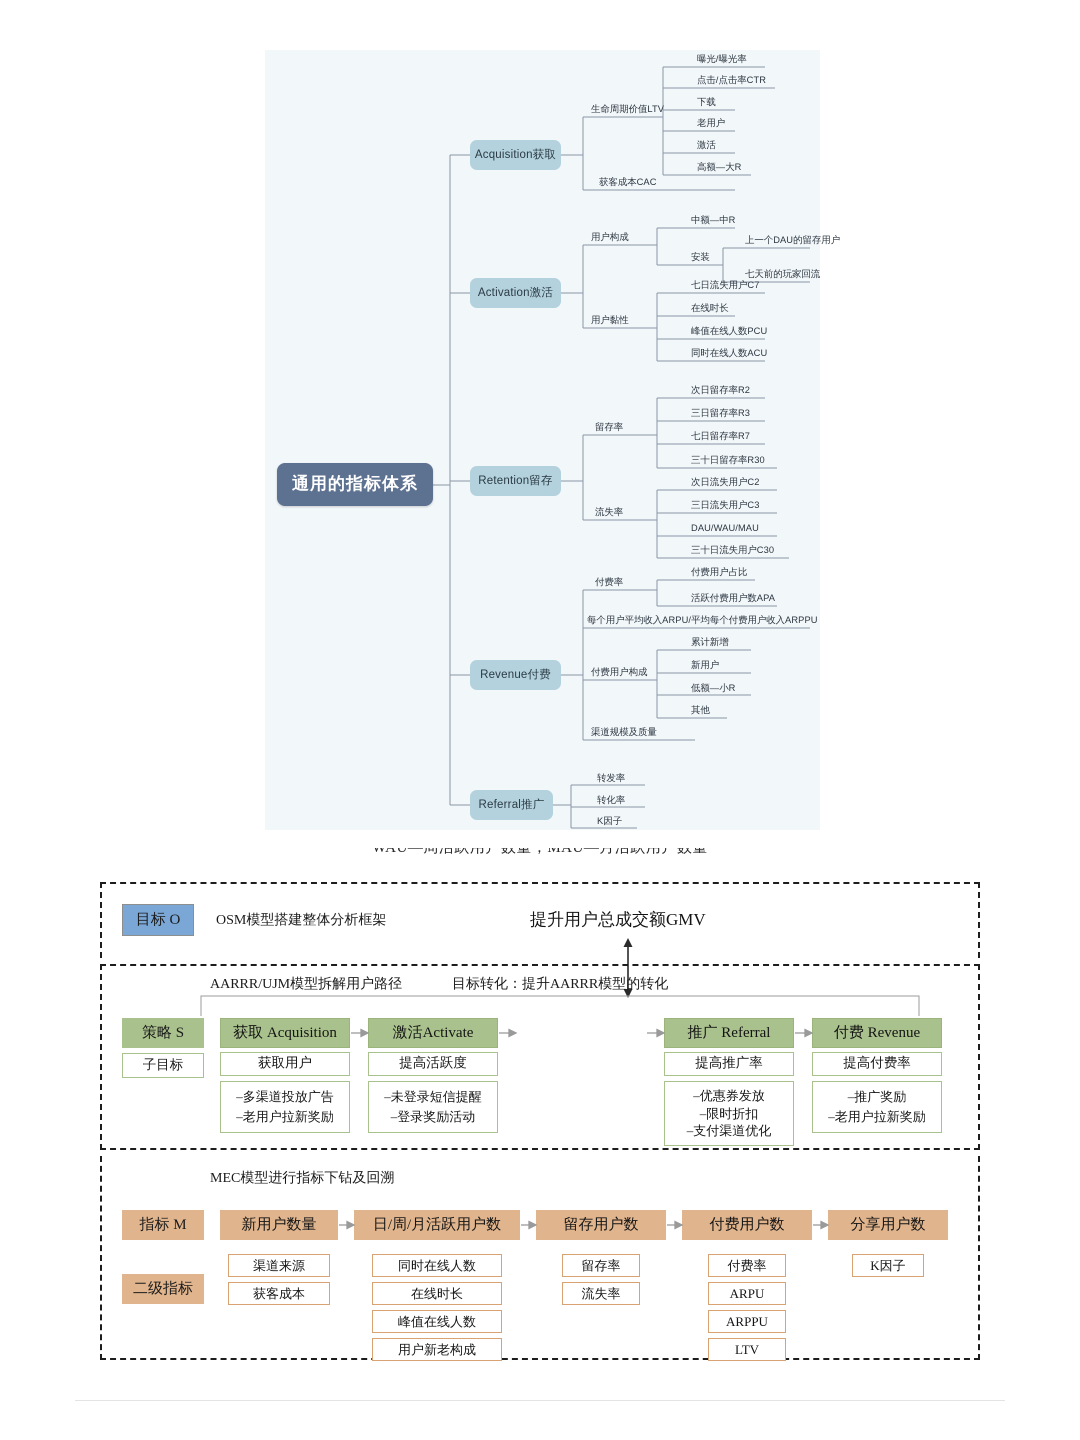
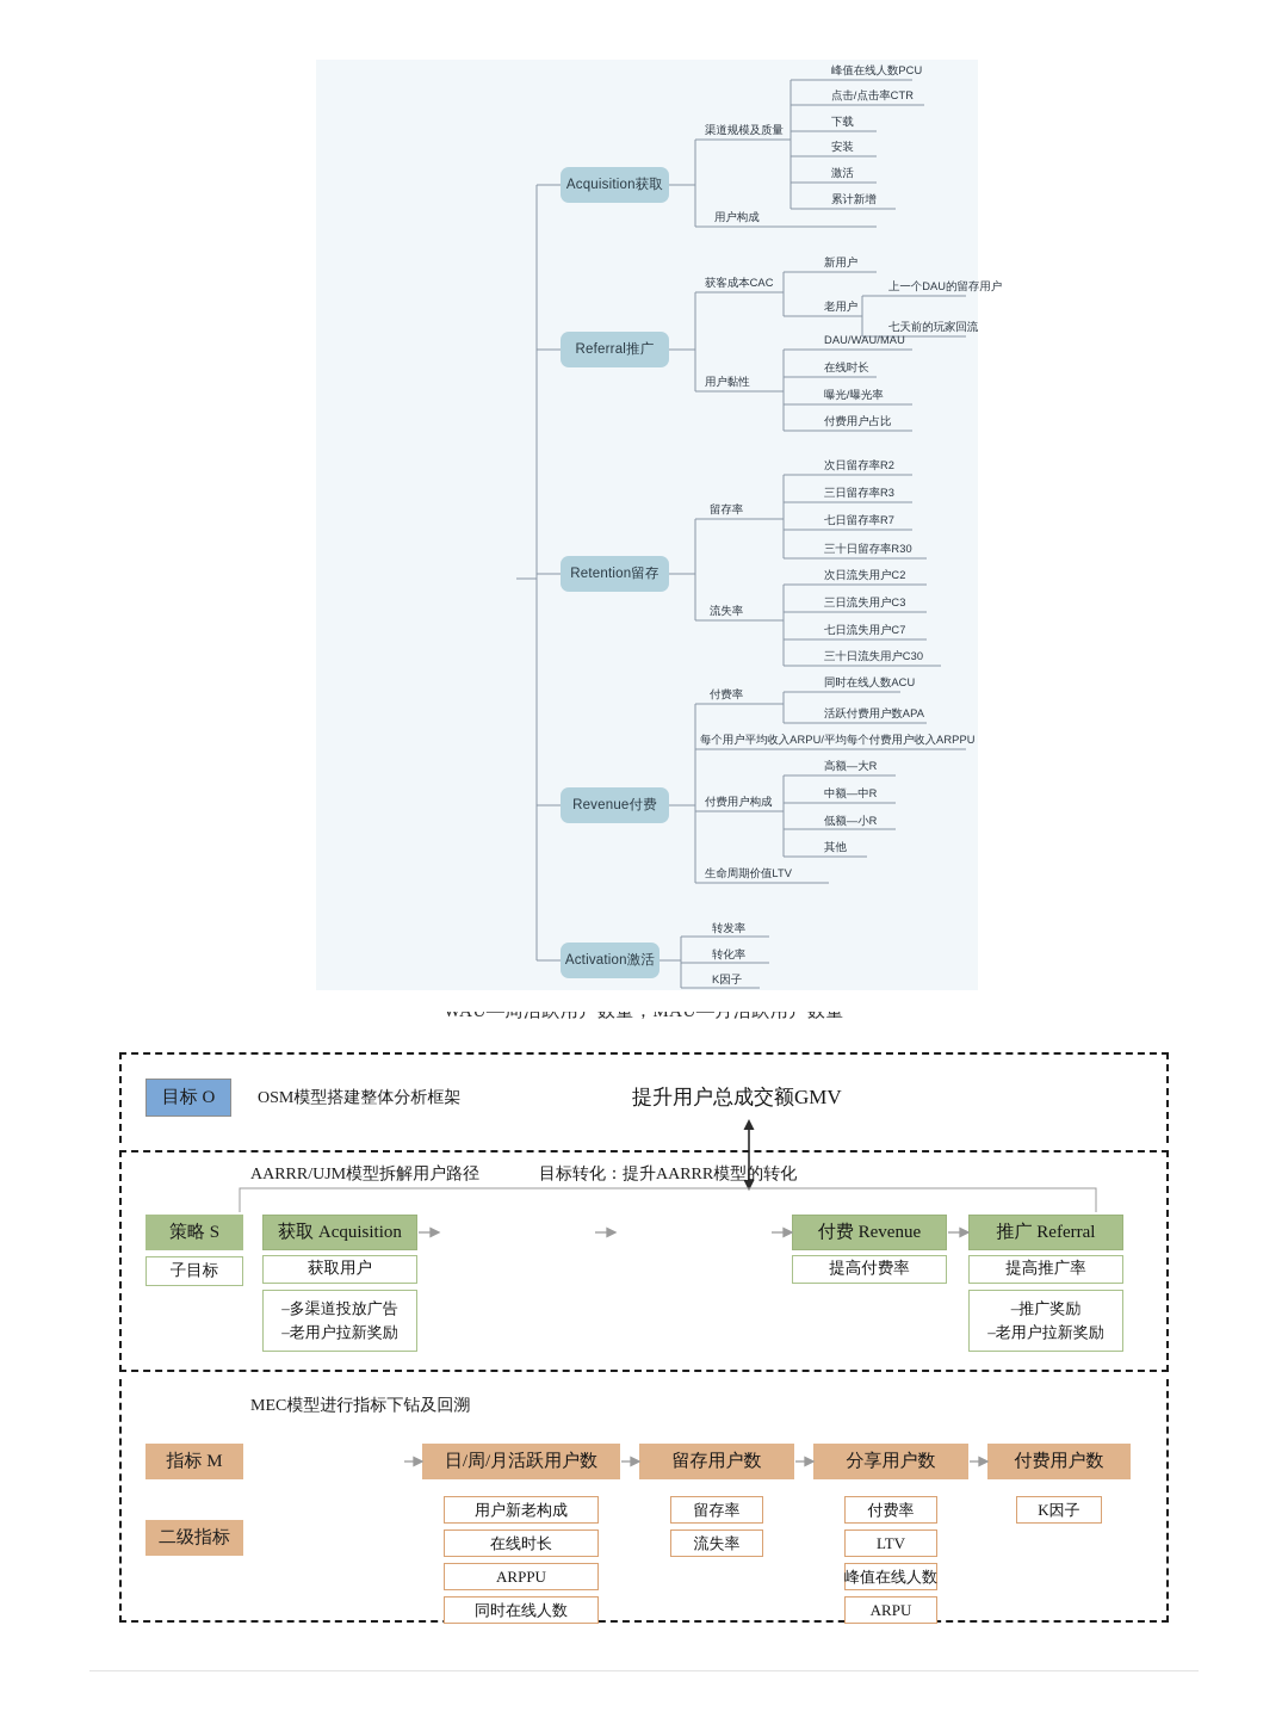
- 通用的指标体系
  Acquisition获取
- Activation激活
+ Referral推广
  Retention留存
  Revenue付费
- Referral推广
+ Activation激活
- 生命周期价值LTV
+ 渠道规模及质量
- 获客成本CAC
+ 用户构成
- 曝光/曝光率
+ 峰值在线人数PCU
  点击/点击率CTR
  下载
- 老用户
+ 安装
  激活
- 高额—大R
+ 累计新增
- 用户构成
+ 获客成本CAC
- 中额—中R
+ 新用户
- 安装
+ 老用户
  上一个DAU的留存用户
  七天前的玩家回流
  用户黏性
- 七日流失用户C7
+ DAU/WAU/MAU
  在线时长
- 峰值在线人数PCU
+ 曝光/曝光率
- 同时在线人数ACU
+ 付费用户占比
  留存率
  次日留存率R2
  三日留存率R3
  七日留存率R7
  三十日留存率R30
  流失率
  次日流失用户C2
  三日流失用户C3
- DAU/WAU/MAU
+ 七日流失用户C7
  三十日流失用户C30
  付费率
- 付费用户占比
+ 同时在线人数ACU
  活跃付费用户数APA
  每个用户平均收入ARPU/平均每个付费用户收入ARPPU
  付费用户构成
- 累计新增
+ 高额—大R
- 新用户
+ 中额—中R
  低额—小R
  其他
- 渠道规模及质量
+ 生命周期价值LTV
  转发率
  转化率
  K因子
  WAU—周活跃用户数量；MAU—月活跃用户数量
  目标 O
  OSM模型搭建整体分析框架
  提升用户总成交额GMV
  AARRR/UJM模型拆解用户路径
  目标转化：提升AARRR模型的转化
  策略 S
  子目标
  获取 Acquisition
  获取用户
  –多渠道投放广告
  –老用户拉新奖励
- 激活Activate
- 提高活跃度
- –未登录短信提醒
- –登录奖励活动
- 推广 Referral
+ 付费 Revenue
- 提高推广率
+ 提高付费率
- –优惠券发放
- –限时折扣
- –支付渠道优化
- 付费 Revenue
+ 推广 Referral
- 提高付费率
+ 提高推广率
  –推广奖励
  –老用户拉新奖励
  MEC模型进行指标下钻及回溯
  指标 M
  二级指标
- 新用户数量
- 渠道来源
- 获客成本
  日/周/月活跃用户数
- 同时在线人数
+ 用户新老构成
  在线时长
- 峰值在线人数
+ ARPPU
- 用户新老构成
+ 同时在线人数
  留存用户数
  留存率
  流失率
- 付费用户数
+ 分享用户数
  付费率
- ARPU
+ LTV
- ARPPU
+ 峰值在线人数
- LTV
+ ARPU
- 分享用户数
+ 付费用户数
  K因子
